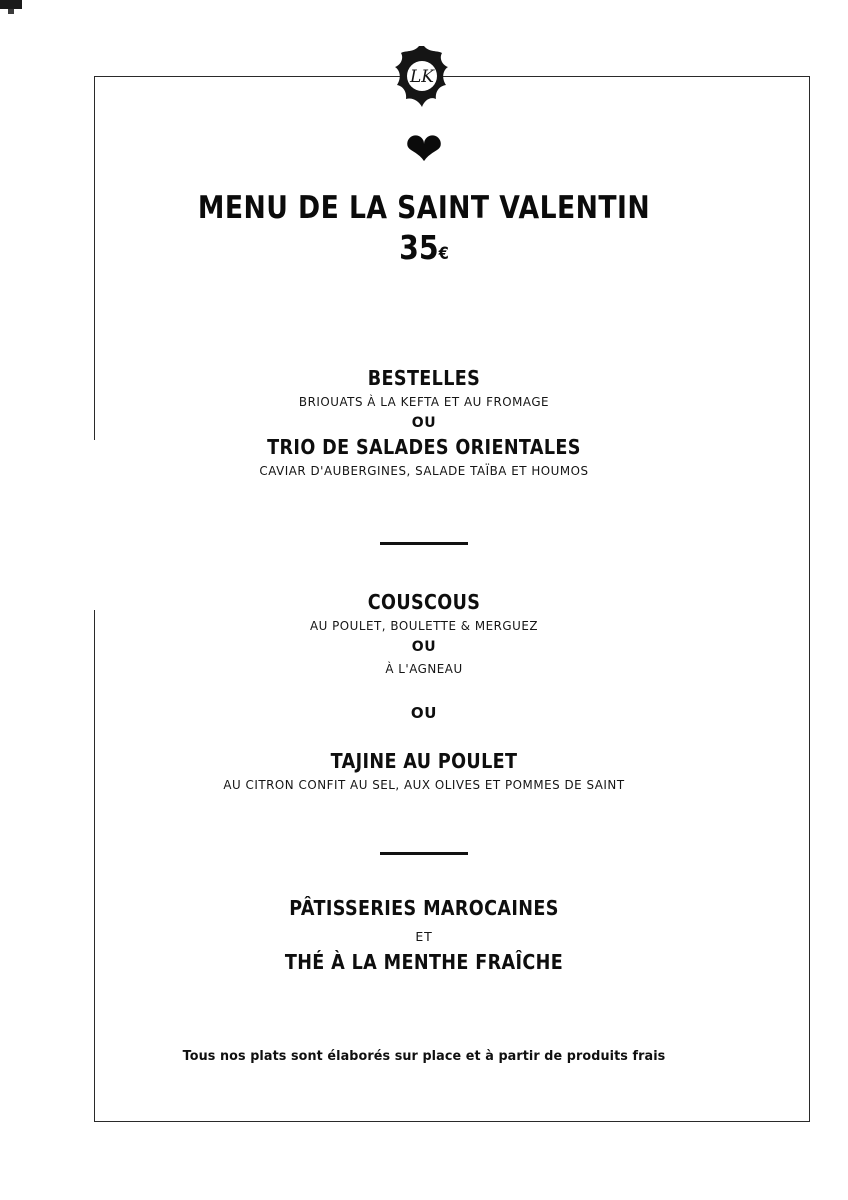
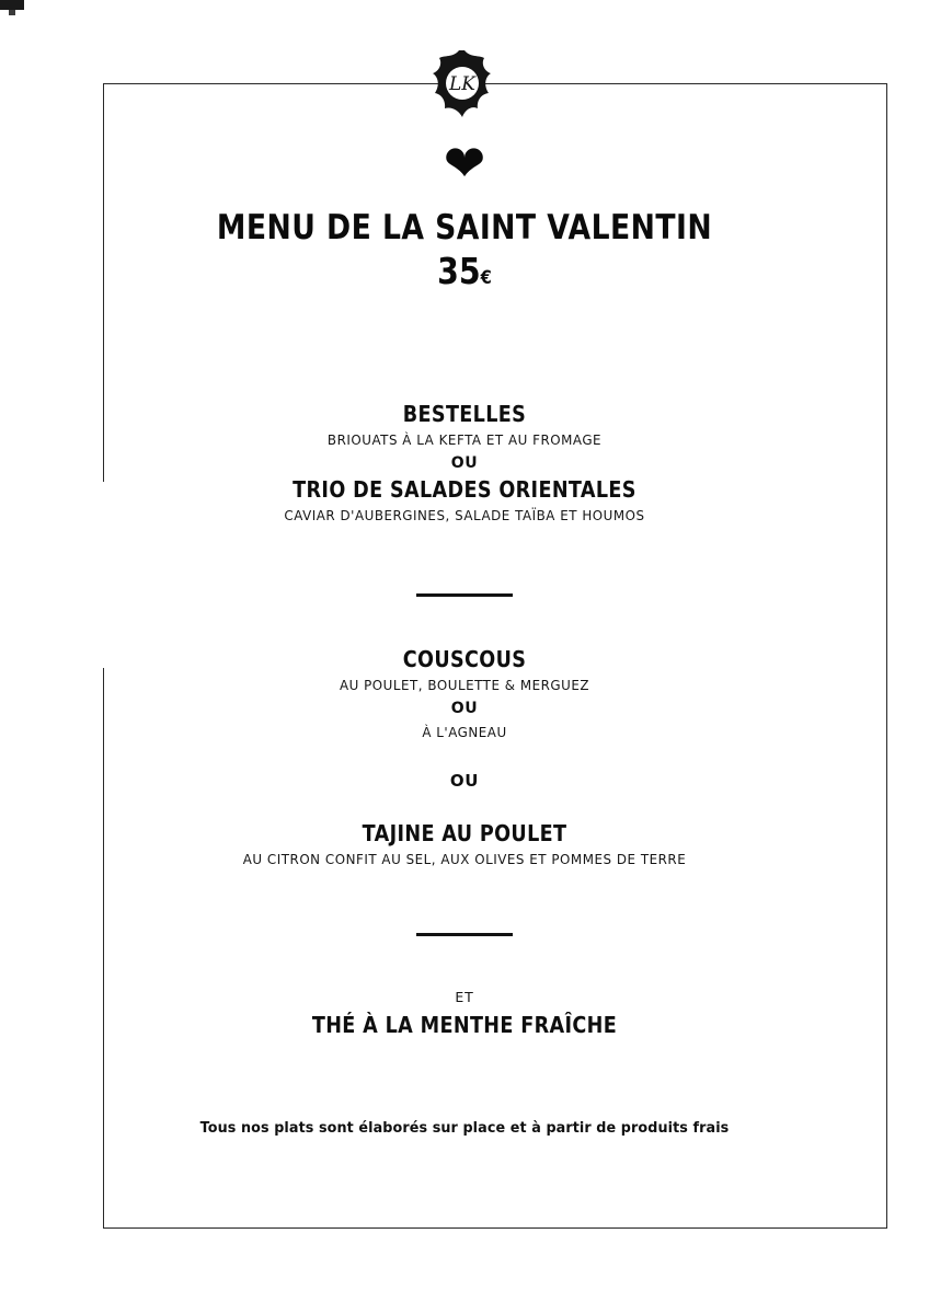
  LK
  ❤
  MENU DE LA SAINT VALENTIN
  35€
  BESTELLES
  BRIOUATS À LA KEFTA ET AU FROMAGE
  OU
  TRIO DE SALADES ORIENTALES
  CAVIAR D'AUBERGINES, SALADE TAÏBA ET HOUMOS
  COUSCOUS
  AU POULET, BOULETTE & MERGUEZ
  OU
  À L'AGNEAU
  OU
  TAJINE AU POULET
- AU CITRON CONFIT AU SEL, AUX OLIVES ET POMMES DE SAINT
+ AU CITRON CONFIT AU SEL, AUX OLIVES ET POMMES DE TERRE
- PÂTISSERIES MAROCAINES
  ET
  THÉ À LA MENTHE FRAÎCHE
  Tous nos plats sont élaborés sur place et à partir de produits frais
